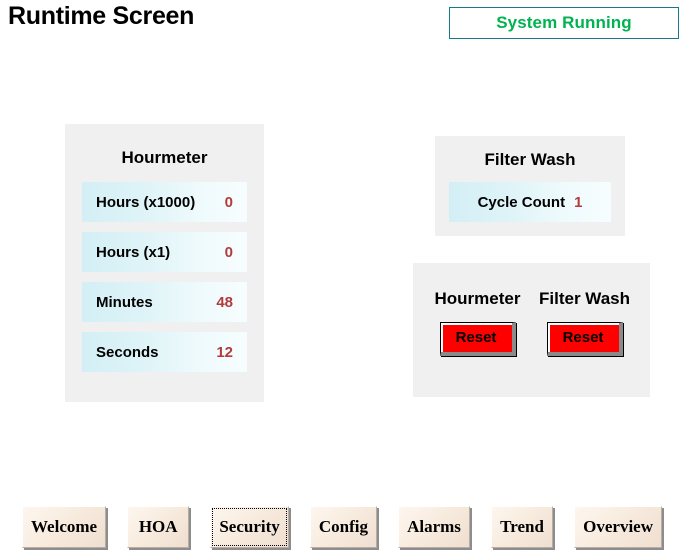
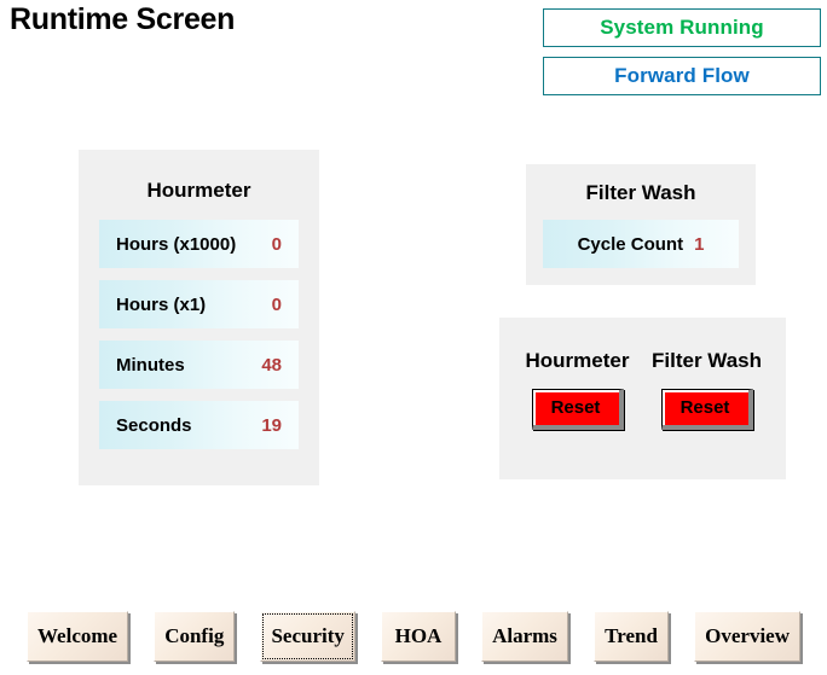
  Runtime Screen
  System Running
+ Forward Flow
  Hourmeter
  Hours (x1000)
  0
  Hours (x1)
  0
  Minutes
  48
  Seconds
- 12
+ 19
  Filter Wash
  Cycle Count
  1
  Hourmeter
  Reset
  Filter Wash
  Reset
  Welcome
- HOA
+ Config
  Security
- Config
+ HOA
  Alarms
  Trend
  Overview
